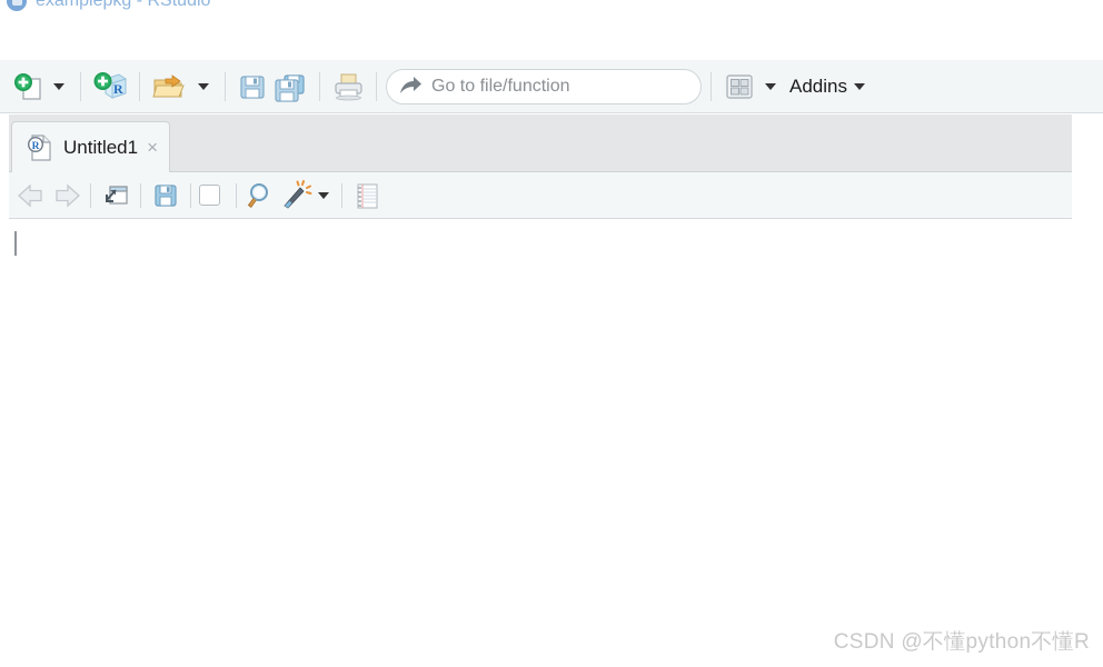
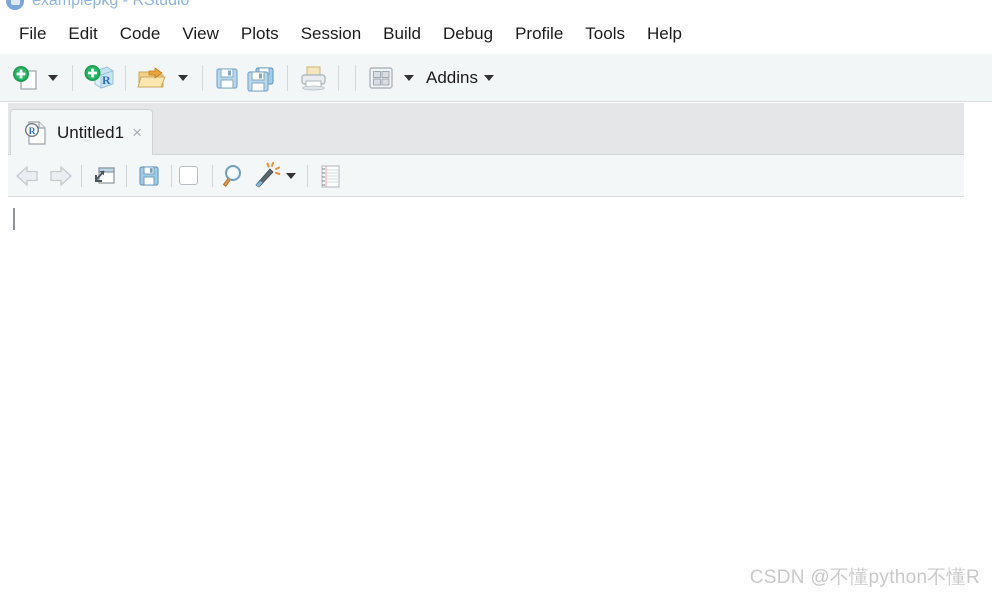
  examplepkg - RStudio
+ File
+ Edit
+ Code
+ View
+ Plots
+ Session
+ Build
+ Debug
+ Profile
+ Tools
+ Help
  R
- Go to file/function
  Addins
  R
  Untitled1
  ×
  CSDN @不懂python不懂R
